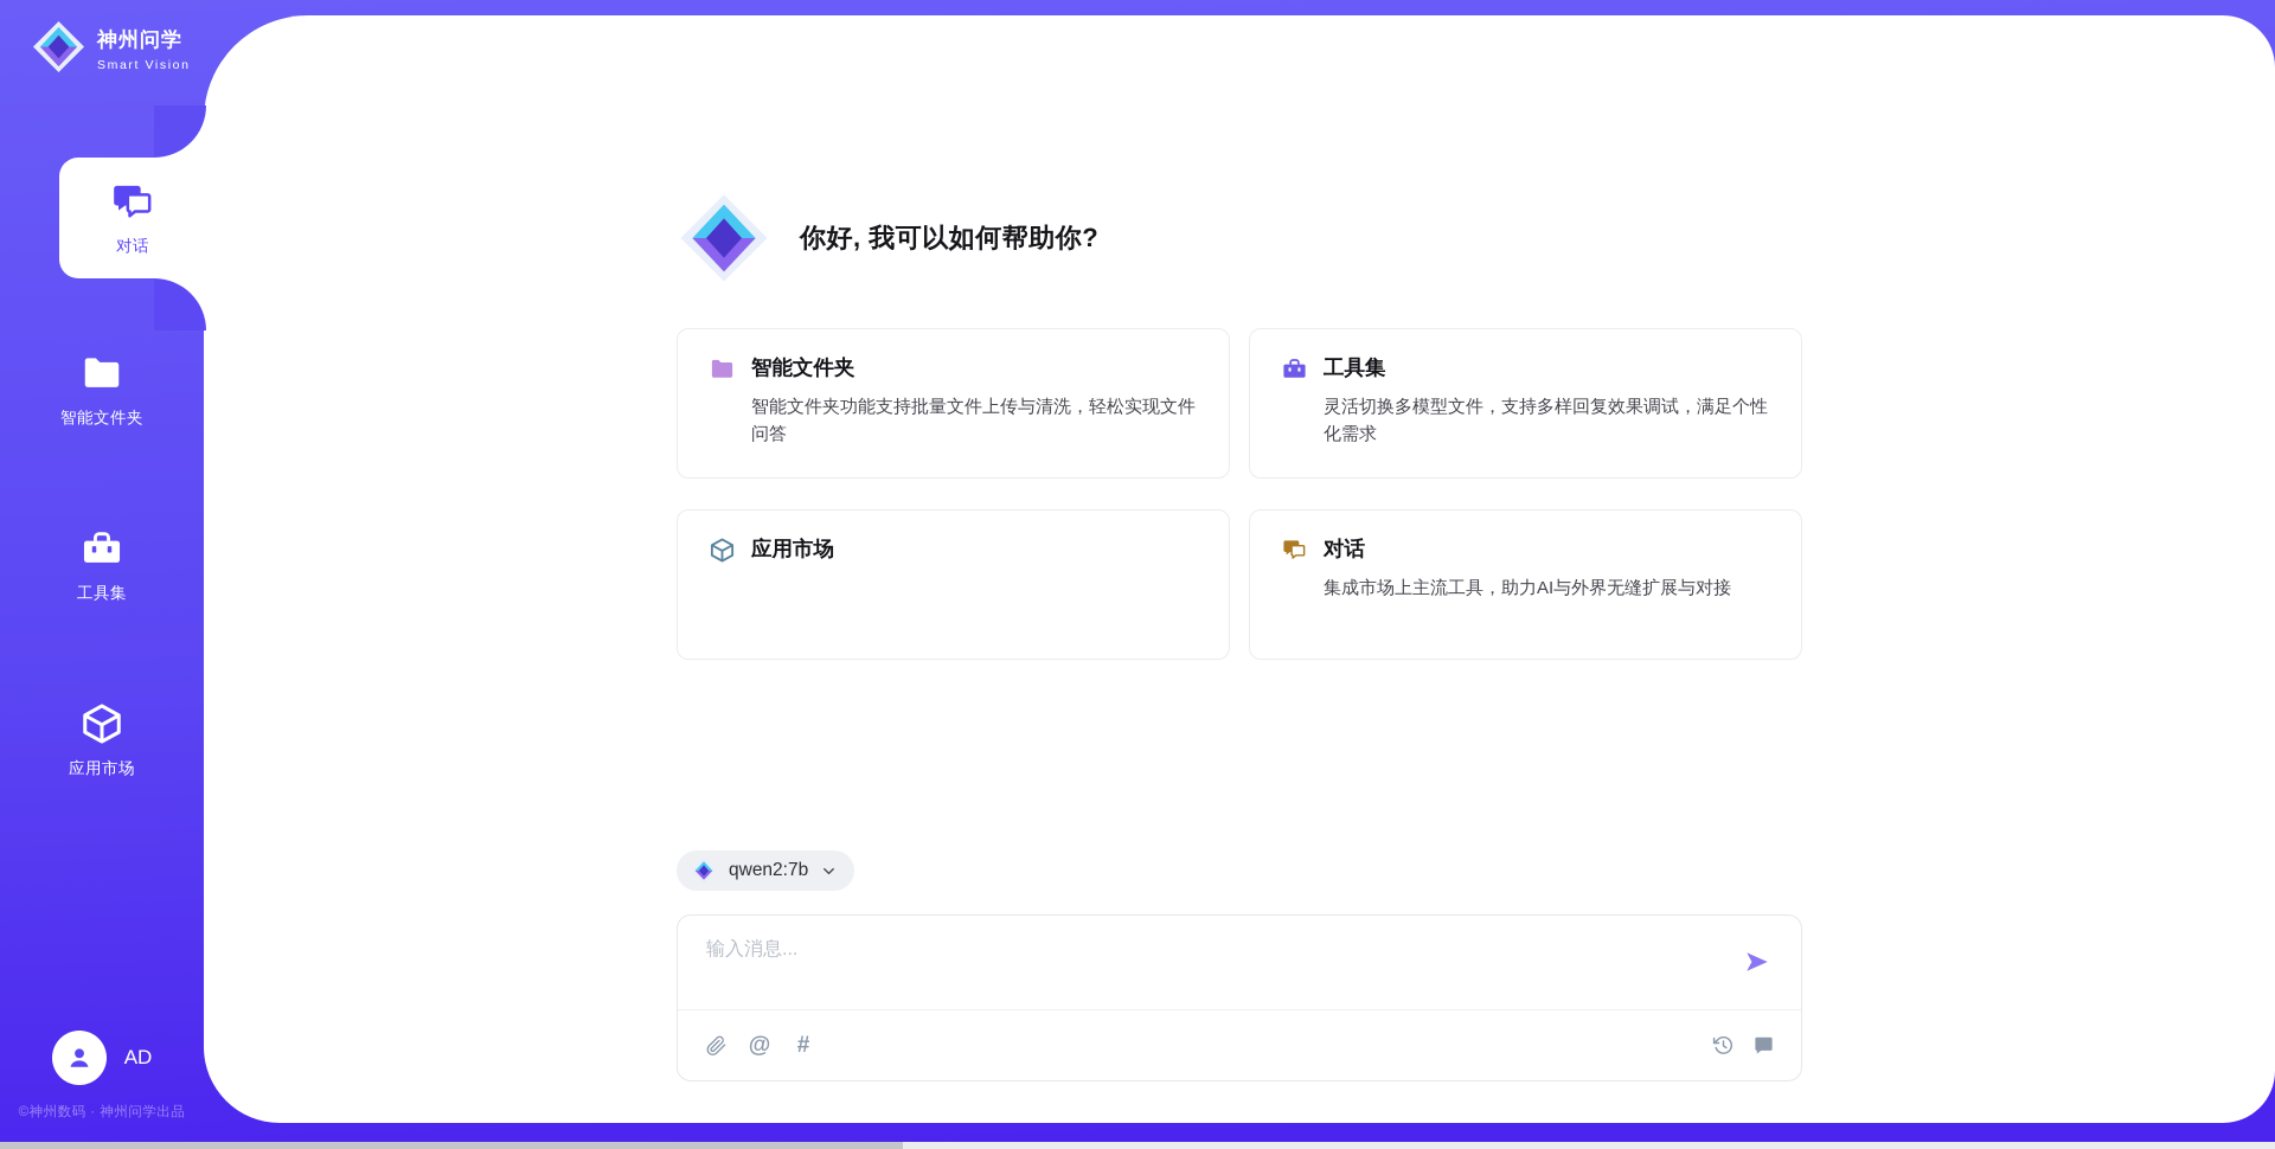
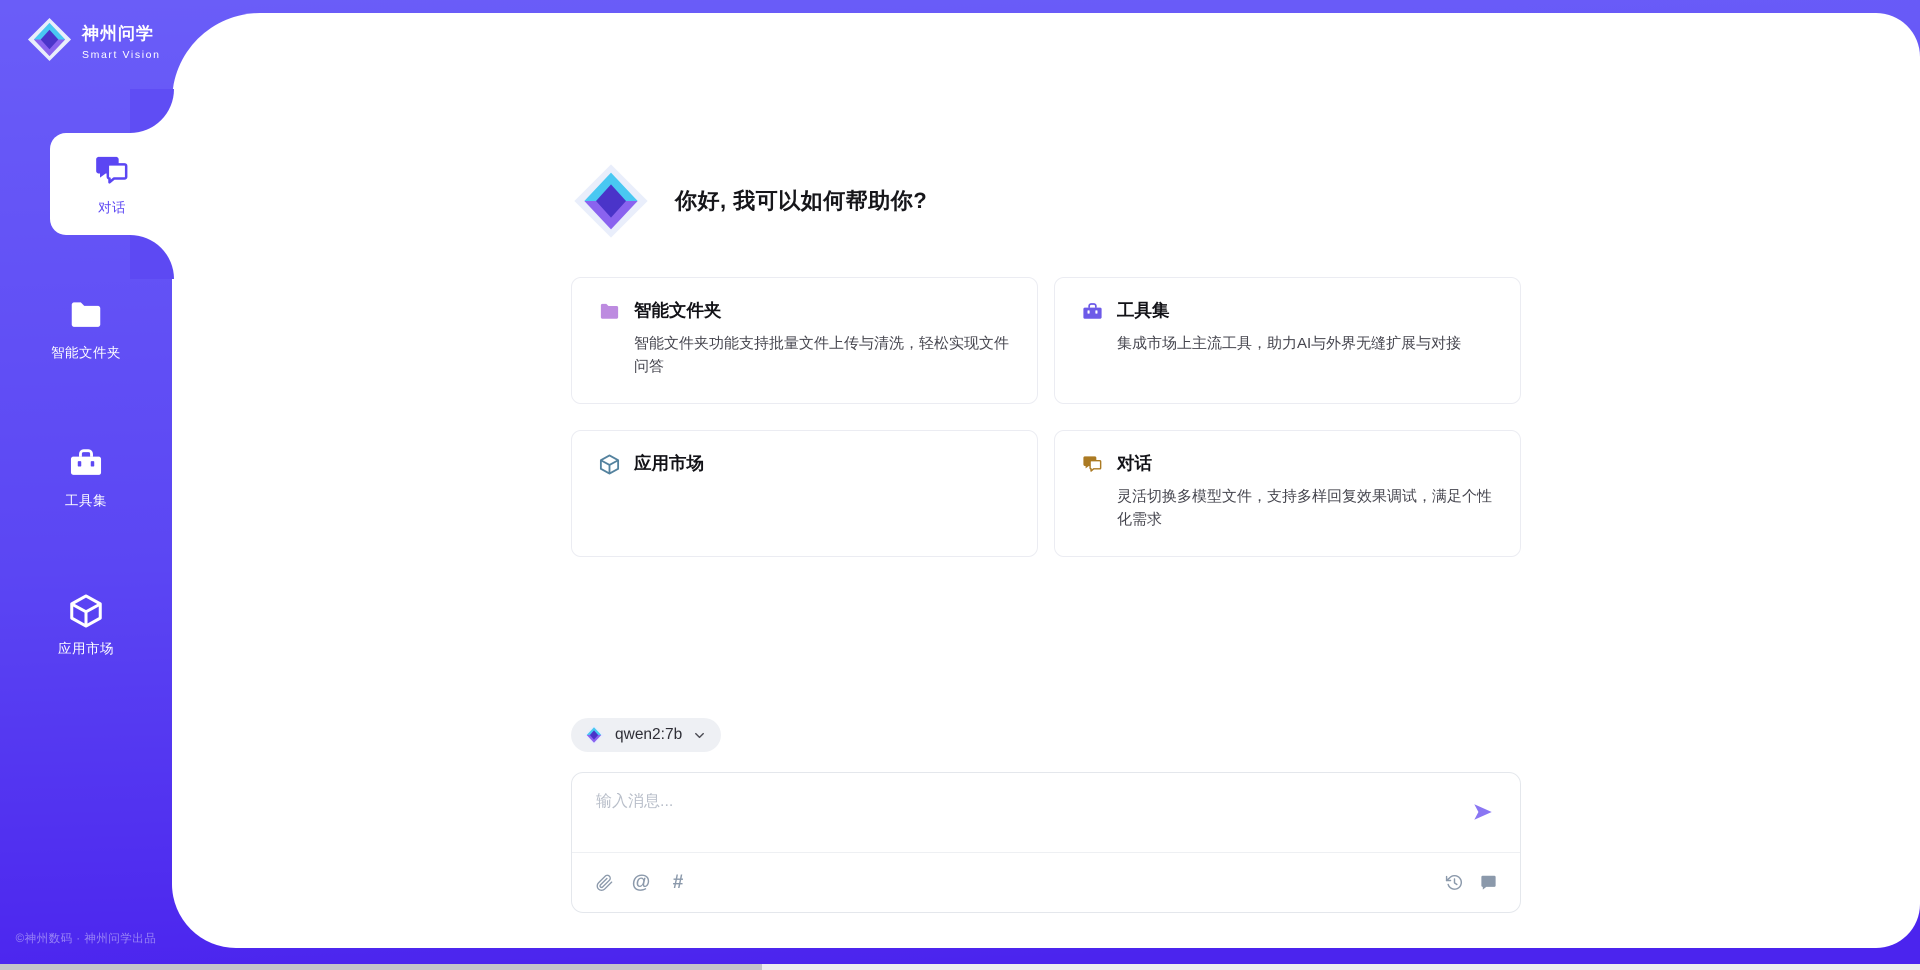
  神州问学
  Smart Vision
  你好, 我可以如何帮助你?
  智能文件夹
  智能文件夹功能支持批量文件上传与清洗，轻松实现文件问答
  工具集
- 灵活切换多模型文件，支持多样回复效果调试，满足个性化需求
+ 集成市场上主流工具，助力AI与外界无缝扩展与对接
  应用市场
  对话
- 集成市场上主流工具，助力AI与外界无缝扩展与对接
+ 灵活切换多模型文件，支持多样回复效果调试，满足个性化需求
  qwen2:7b
  输入消息...
  @
  #
  对话
  智能文件夹
  工具集
  应用市场
- AD
  ©神州数码 · 神州问学出品
